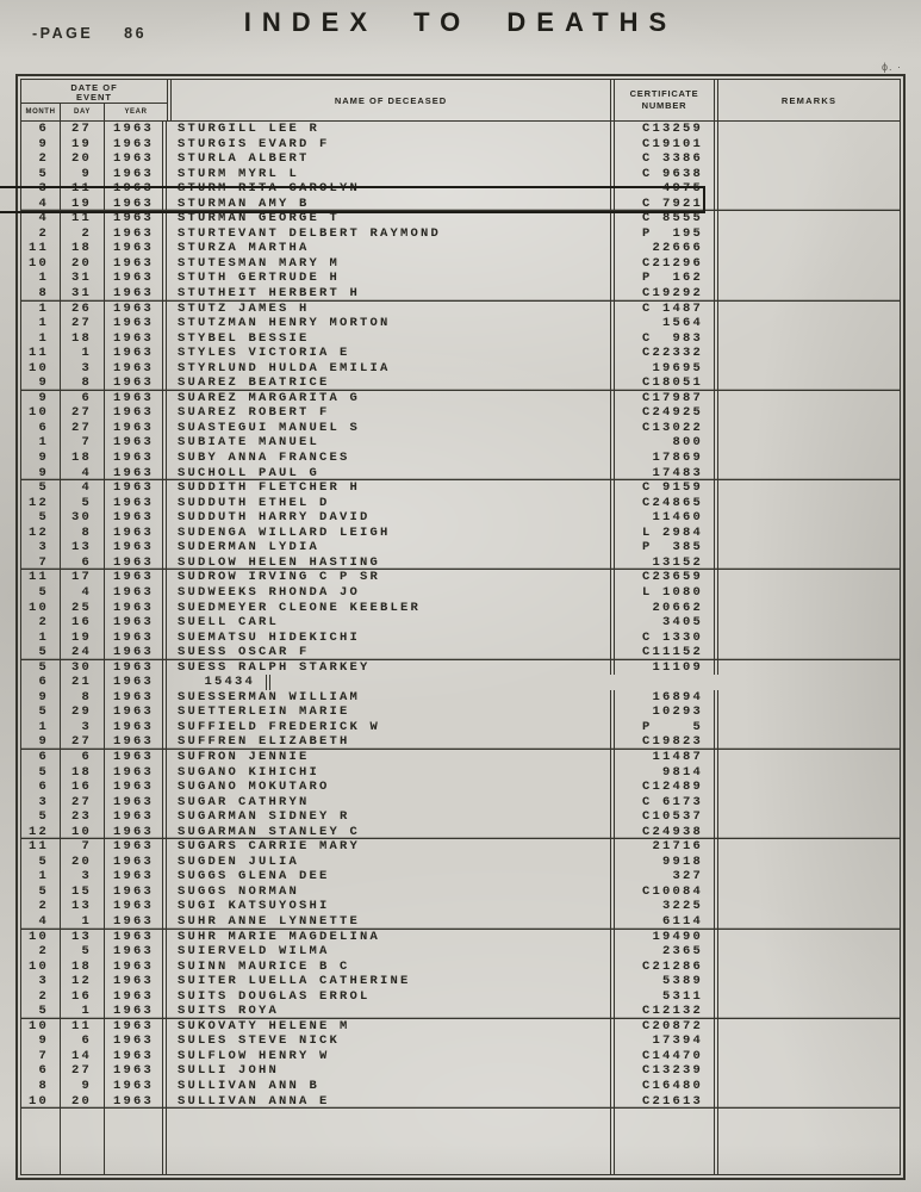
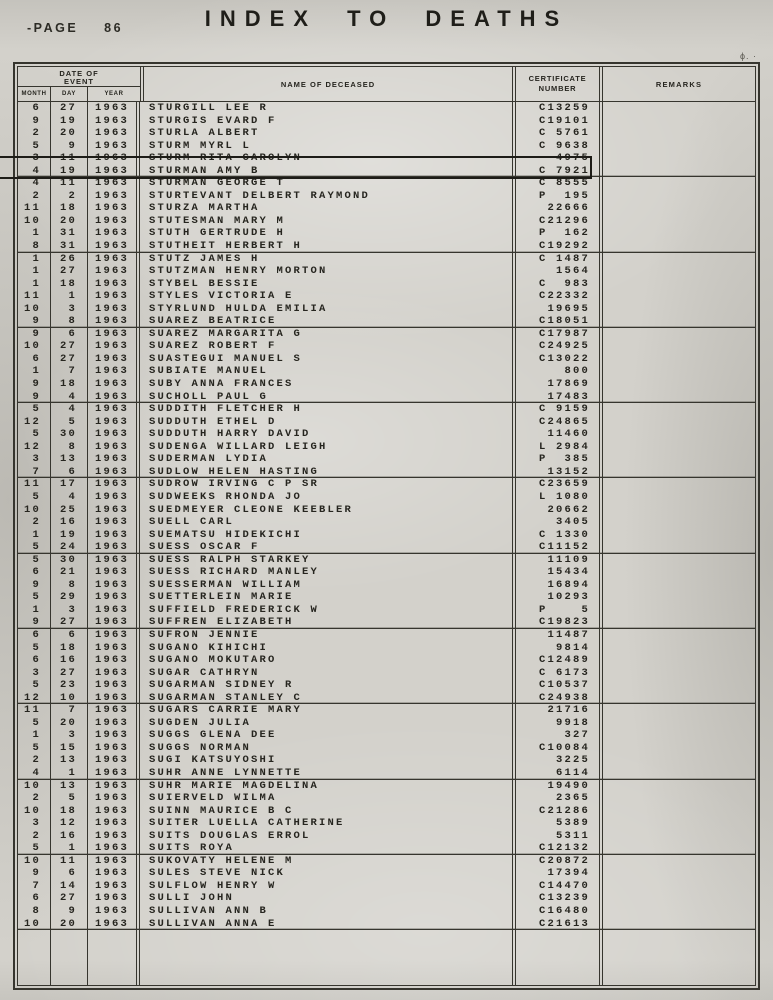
  -PAGE 86
  INDEX TO DEATHS
  ϕ. ·
  DATE OF
  EVENT
  NAME OF DECEASED
  CERTIFICATE
  NUMBER
  REMARKS
  6
  27
  1963
  STURGILL LEE R
  C13259
  9
  19
  1963
  STURGIS EVARD F
  C19101
  2
  20
  1963
  STURLA ALBERT
- C 3386
+ C 5761
  5
  9
  1963
  STURM MYRL L
  C 9638
  3
  11
  1963
  STURM RITA CAROLYN
  4975
  4
  19
  1963
  STURMAN AMY B
  C 7921
  4
  11
  1963
  STURMAN GEORGE T
  C 8555
  2
  2
  1963
  STURTEVANT DELBERT RAYMOND
  P 195
  11
  18
  1963
  STURZA MARTHA
  22666
  10
  20
  1963
  STUTESMAN MARY M
  C21296
  1
  31
  1963
  STUTH GERTRUDE H
  P 162
  8
  31
  1963
  STUTHEIT HERBERT H
  C19292
  1
  26
  1963
  STUTZ JAMES H
  C 1487
  1
  27
  1963
  STUTZMAN HENRY MORTON
  1564
  1
  18
  1963
  STYBEL BESSIE
  C 983
  11
  1
  1963
  STYLES VICTORIA E
  C22332
  10
  3
  1963
  STYRLUND HULDA EMILIA
  19695
  9
  8
  1963
  SUAREZ BEATRICE
  C18051
  9
  6
  1963
  SUAREZ MARGARITA G
  C17987
  10
  27
  1963
  SUAREZ ROBERT F
  C24925
  6
  27
  1963
  SUASTEGUI MANUEL S
  C13022
  1
  7
  1963
  SUBIATE MANUEL
  800
  9
  18
  1963
  SUBY ANNA FRANCES
  17869
  9
  4
  1963
  SUCHOLL PAUL G
  17483
  5
  4
  1963
  SUDDITH FLETCHER H
  C 9159
  12
  5
  1963
  SUDDUTH ETHEL D
  C24865
  5
  30
  1963
  SUDDUTH HARRY DAVID
  11460
  12
  8
  1963
  SUDENGA WILLARD LEIGH
  L 2984
  3
  13
  1963
  SUDERMAN LYDIA
  P 385
  7
  6
  1963
  SUDLOW HELEN HASTING
  13152
  11
  17
  1963
  SUDROW IRVING C P SR
  C23659
  5
  4
  1963
  SUDWEEKS RHONDA JO
  L 1080
  10
  25
  1963
  SUEDMEYER CLEONE KEEBLER
  20662
  2
  16
  1963
  SUELL CARL
  3405
  1
  19
  1963
  SUEMATSU HIDEKICHI
  C 1330
  5
  24
  1963
  SUESS OSCAR F
  C11152
  5
  30
  1963
  SUESS RALPH STARKEY
  11109
  6
  21
  1963
+ SUESS RICHARD MANLEY
  15434
  9
  8
  1963
  SUESSERMAN WILLIAM
  16894
  5
  29
  1963
  SUETTERLEIN MARIE
  10293
  1
  3
  1963
  SUFFIELD FREDERICK W
  P 5
  9
  27
  1963
  SUFFREN ELIZABETH
  C19823
  6
  6
  1963
  SUFRON JENNIE
  11487
  5
  18
  1963
  SUGANO KIHICHI
  9814
  6
  16
  1963
  SUGANO MOKUTARO
  C12489
  3
  27
  1963
  SUGAR CATHRYN
  C 6173
  5
  23
  1963
  SUGARMAN SIDNEY R
  C10537
  12
  10
  1963
  SUGARMAN STANLEY C
  C24938
  11
  7
  1963
  SUGARS CARRIE MARY
  21716
  5
  20
  1963
  SUGDEN JULIA
  9918
  1
  3
  1963
  SUGGS GLENA DEE
  327
  5
  15
  1963
  SUGGS NORMAN
  C10084
  2
  13
  1963
  SUGI KATSUYOSHI
  3225
  4
  1
  1963
  SUHR ANNE LYNNETTE
  6114
  10
  13
  1963
  SUHR MARIE MAGDELINA
  19490
  2
  5
  1963
  SUIERVELD WILMA
  2365
  10
  18
  1963
  SUINN MAURICE B C
  C21286
  3
  12
  1963
  SUITER LUELLA CATHERINE
  5389
  2
  16
  1963
  SUITS DOUGLAS ERROL
  5311
  5
  1
  1963
  SUITS ROYA
  C12132
  10
  11
  1963
  SUKOVATY HELENE M
  C20872
  9
  6
  1963
  SULES STEVE NICK
  17394
  7
  14
  1963
  SULFLOW HENRY W
  C14470
  6
  27
  1963
  SULLI JOHN
  C13239
  8
  9
  1963
  SULLIVAN ANN B
  C16480
  10
  20
  1963
  SULLIVAN ANNA E
  C21613
